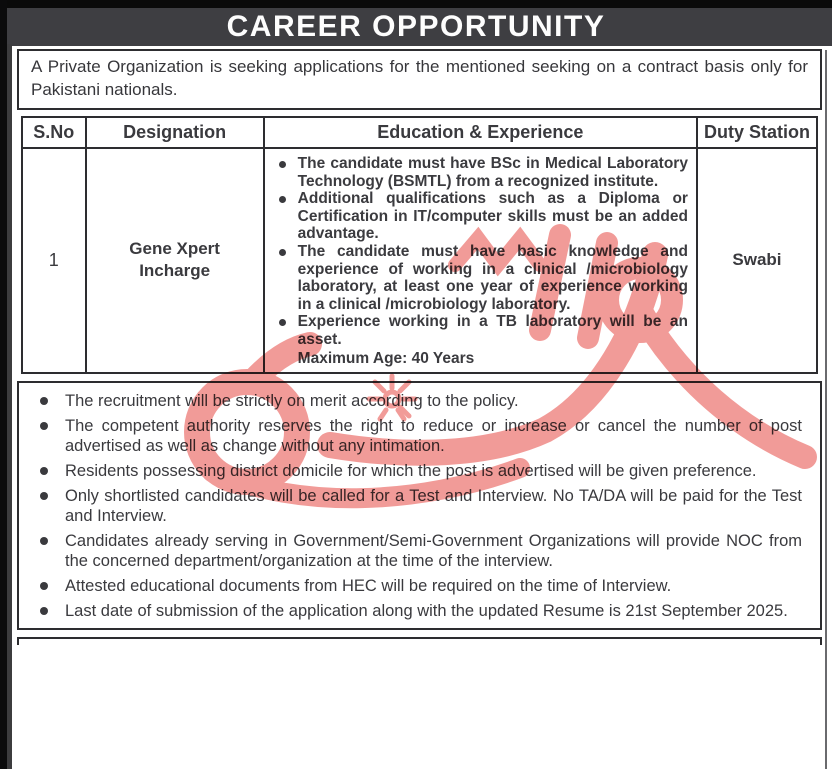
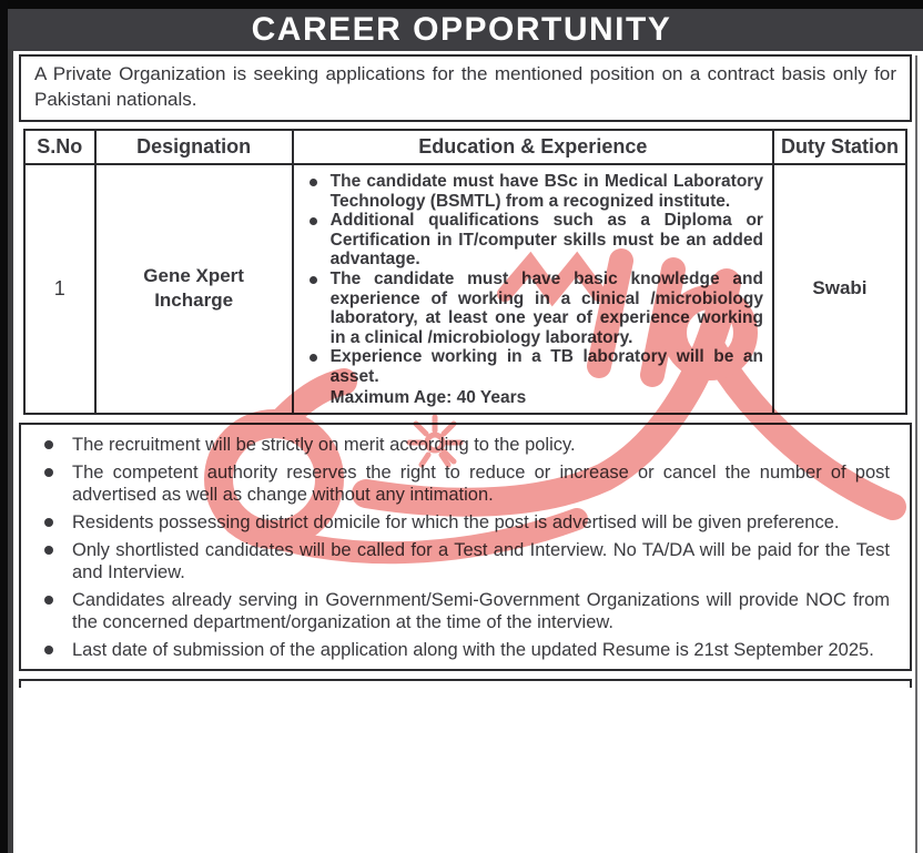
  CAREER OPPORTUNITY
- A Private Organization is seeking applications for the mentioned seeking on a contract basis only for Pakistani nationals.
+ A Private Organization is seeking applications for the mentioned position on a contract basis only for Pakistani nationals.
  S.No	Designation	Education & Experience	Duty Station
  1	Gene Xpert Incharge	The candidate must have BSc in Medical Laboratory Technology (BSMTL) from a recognized institute. Additional qualifications such as a Diploma or Certification in IT/computer skills must be an added advantage. The candidate musts knoedgnd experience of workg in a cal /gy laboratory, at least one year ofperig in a clinical /microbiology laboray. Experience working in a TB lratn et. aximum Age: 40 Years	Swabi
  The recruitment w stric merit acrdg to the policy.
  Residents possesmicile for which the postrtised will be given preference.
  Only shortlisted candidatd Interview. No TA/DA will be paid for the Test and Interview.
  Candidates already serving in Government/Semi-Government Organizations will provide NOC from the concerned department/organization at the time of the interview.
- Attested educational documents from HEC will be required on the time of Interview.
  Last date of submission of the application along with the updated Resume is 21st September 2025.
